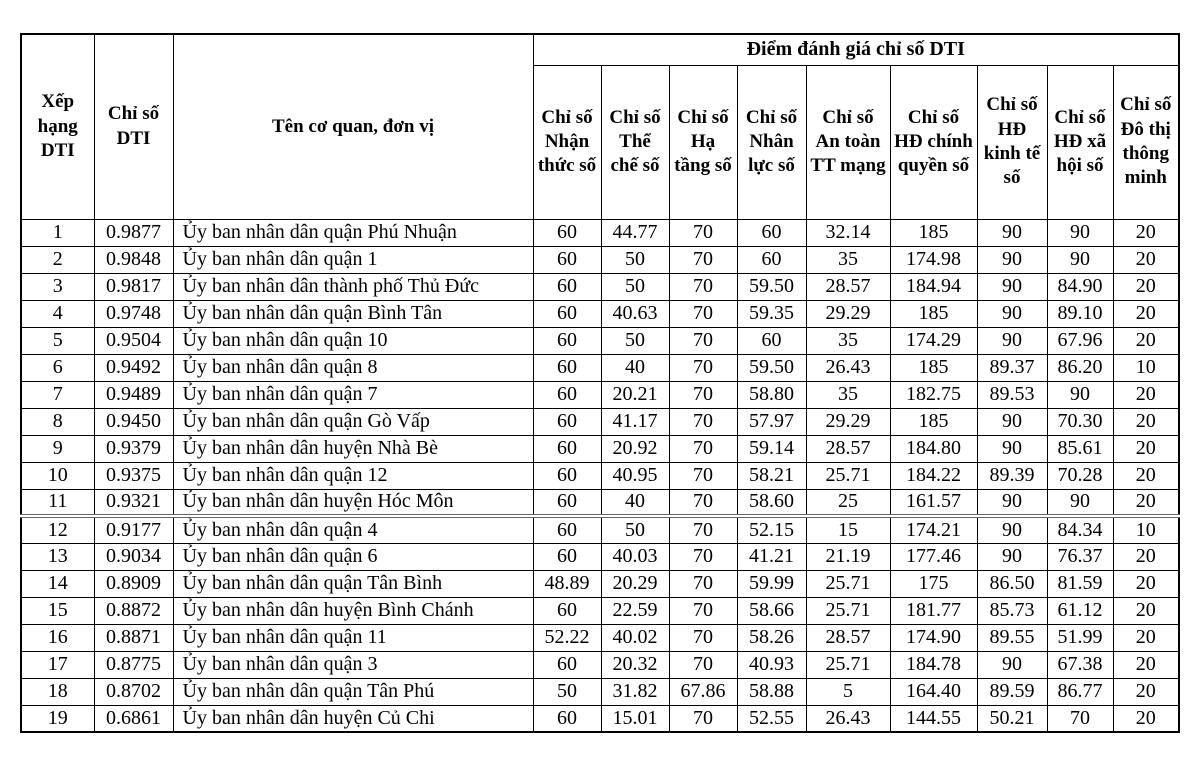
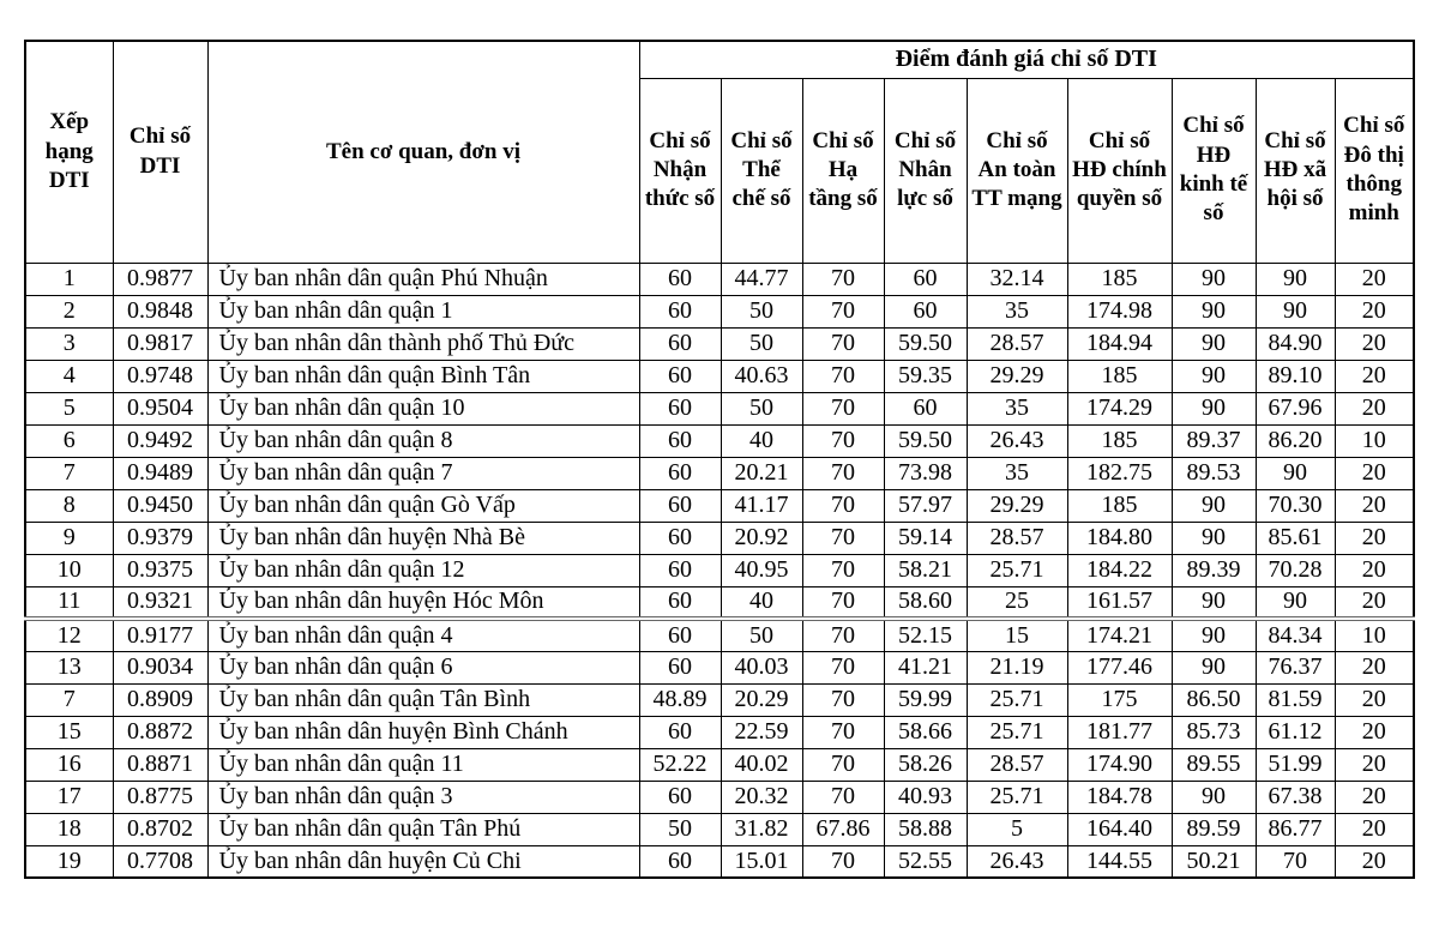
  Xếp hạng DTI	Chỉ số DTI	Tên cơ quan, đơn vị	Điểm đánh giá chỉ số DTI
  Chỉ số Nhận thức số	Chỉ số Thể chế số	Chỉ số Hạ tầng số	Chỉ số Nhân lực số	Chỉ số An toàn TT mạng	Chỉ số HĐ chính quyền số	Chỉ số HĐ kinh tế số	Chỉ số HĐ xã hội số	Chỉ số Đô thị thông minh
  1	0.9877	Ủy ban nhân dân quận Phú Nhuận	60	44.77	70	60	32.14	185	90	90	20
  2	0.9848	Ủy ban nhân dân quận 1	60	50	70	60	35	174.98	90	90	20
  3	0.9817	Ủy ban nhân dân thành phố Thủ Đức	60	50	70	59.50	28.57	184.94	90	84.90	20
  4	0.9748	Ủy ban nhân dân quận Bình Tân	60	40.63	70	59.35	29.29	185	90	89.10	20
  5	0.9504	Ủy ban nhân dân quận 10	60	50	70	60	35	174.29	90	67.96	20
  6	0.9492	Ủy ban nhân dân quận 8	60	40	70	59.50	26.43	185	89.37	86.20	10
- 7	0.9489	Ủy ban nhân dân quận 7	60	20.21	70	58.80	35	182.75	89.53	90	20
+ 7	0.9489	Ủy ban nhân dân quận 7	60	20.21	70	73.98	35	182.75	89.53	90	20
  8	0.9450	Ủy ban nhân dân quận Gò Vấp	60	41.17	70	57.97	29.29	185	90	70.30	20
  9	0.9379	Ủy ban nhân dân huyện Nhà Bè	60	20.92	70	59.14	28.57	184.80	90	85.61	20
  10	0.9375	Ủy ban nhân dân quận 12	60	40.95	70	58.21	25.71	184.22	89.39	70.28	20
  11	0.9321	Ủy ban nhân dân huyện Hóc Môn	60	40	70	58.60	25	161.57	90	90	20
  12	0.9177	Ủy ban nhân dân quận 4	60	50	70	52.15	15	174.21	90	84.34	10
  13	0.9034	Ủy ban nhân dân quận 6	60	40.03	70	41.21	21.19	177.46	90	76.37	20
- 14	0.8909	Ủy ban nhân dân quận Tân Bình	48.89	20.29	70	59.99	25.71	175	86.50	81.59	20
+ 7	0.8909	Ủy ban nhân dân quận Tân Bình	48.89	20.29	70	59.99	25.71	175	86.50	81.59	20
  15	0.8872	Ủy ban nhân dân huyện Bình Chánh	60	22.59	70	58.66	25.71	181.77	85.73	61.12	20
  16	0.8871	Ủy ban nhân dân quận 11	52.22	40.02	70	58.26	28.57	174.90	89.55	51.99	20
  17	0.8775	Ủy ban nhân dân quận 3	60	20.32	70	40.93	25.71	184.78	90	67.38	20
  18	0.8702	Ủy ban nhân dân quận Tân Phú	50	31.82	67.86	58.88	5	164.40	89.59	86.77	20
- 19	0.6861	Ủy ban nhân dân huyện Củ Chi	60	15.01	70	52.55	26.43	144.55	50.21	70	20
+ 19	0.7708	Ủy ban nhân dân huyện Củ Chi	60	15.01	70	52.55	26.43	144.55	50.21	70	20
